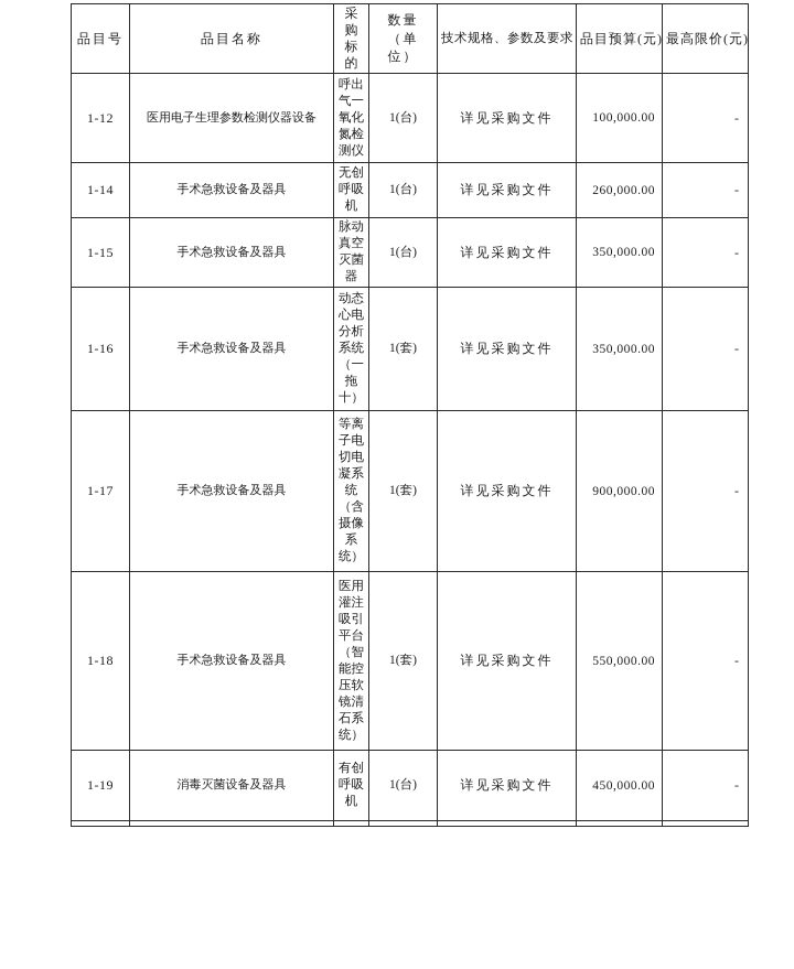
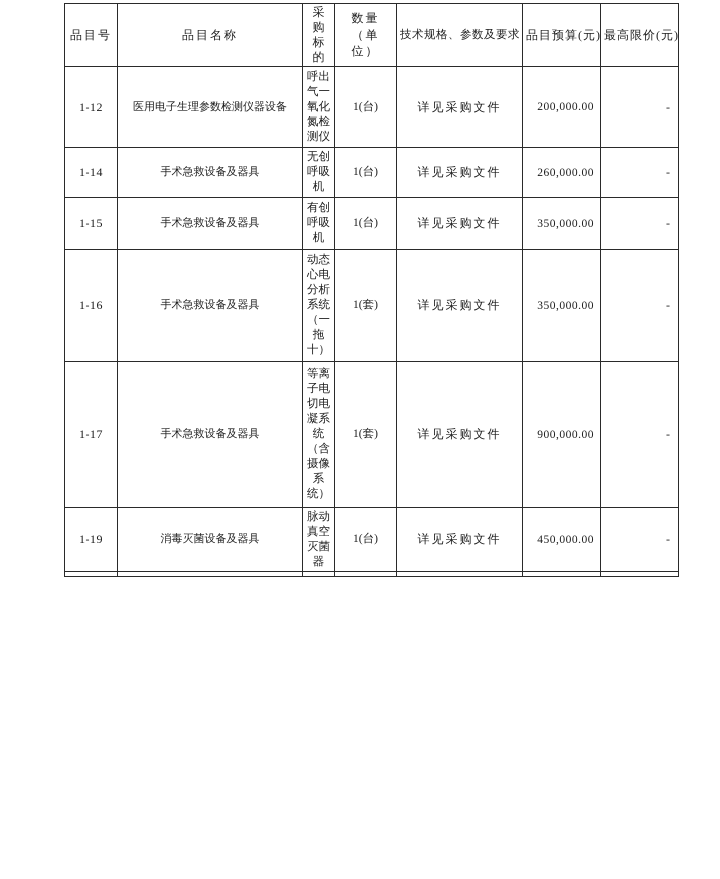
  品目号	品目名称	采购标的	数量（单位）	技术规格、参数及要求	品目预算(元)	最高限价(元)
- 1-12	医用电子生理参数检测仪器设备	呼出气一氧化氮检测仪	1(台)	详见采购文件	100,000.00	-
+ 1-12	医用电子生理参数检测仪器设备	呼出气一氧化氮检测仪	1(台)	详见采购文件	200,000.00	-
  1-14	手术急救设备及器具	无创呼吸机	1(台)	详见采购文件	260,000.00	-
- 1-15	手术急救设备及器具	脉动真空灭菌器	1(台)	详见采购文件	350,000.00	-
+ 1-15	手术急救设备及器具	有创呼吸机	1(台)	详见采购文件	350,000.00	-
  1-16	手术急救设备及器具	动态心电分析系统（一拖十）	1(套)	详见采购文件	350,000.00	-
  1-17	手术急救设备及器具	等离子电切电凝系统（含摄像系统）	1(套)	详见采购文件	900,000.00	-
- 1-18	手术急救设备及器具	医用灌注吸引平台（智能控压软镜清石系统）	1(套)	详见采购文件	550,000.00	-
- 1-19	消毒灭菌设备及器具	有创呼吸机	1(台)	详见采购文件	450,000.00	-
+ 1-19	消毒灭菌设备及器具	脉动真空灭菌器	1(台)	详见采购文件	450,000.00	-
